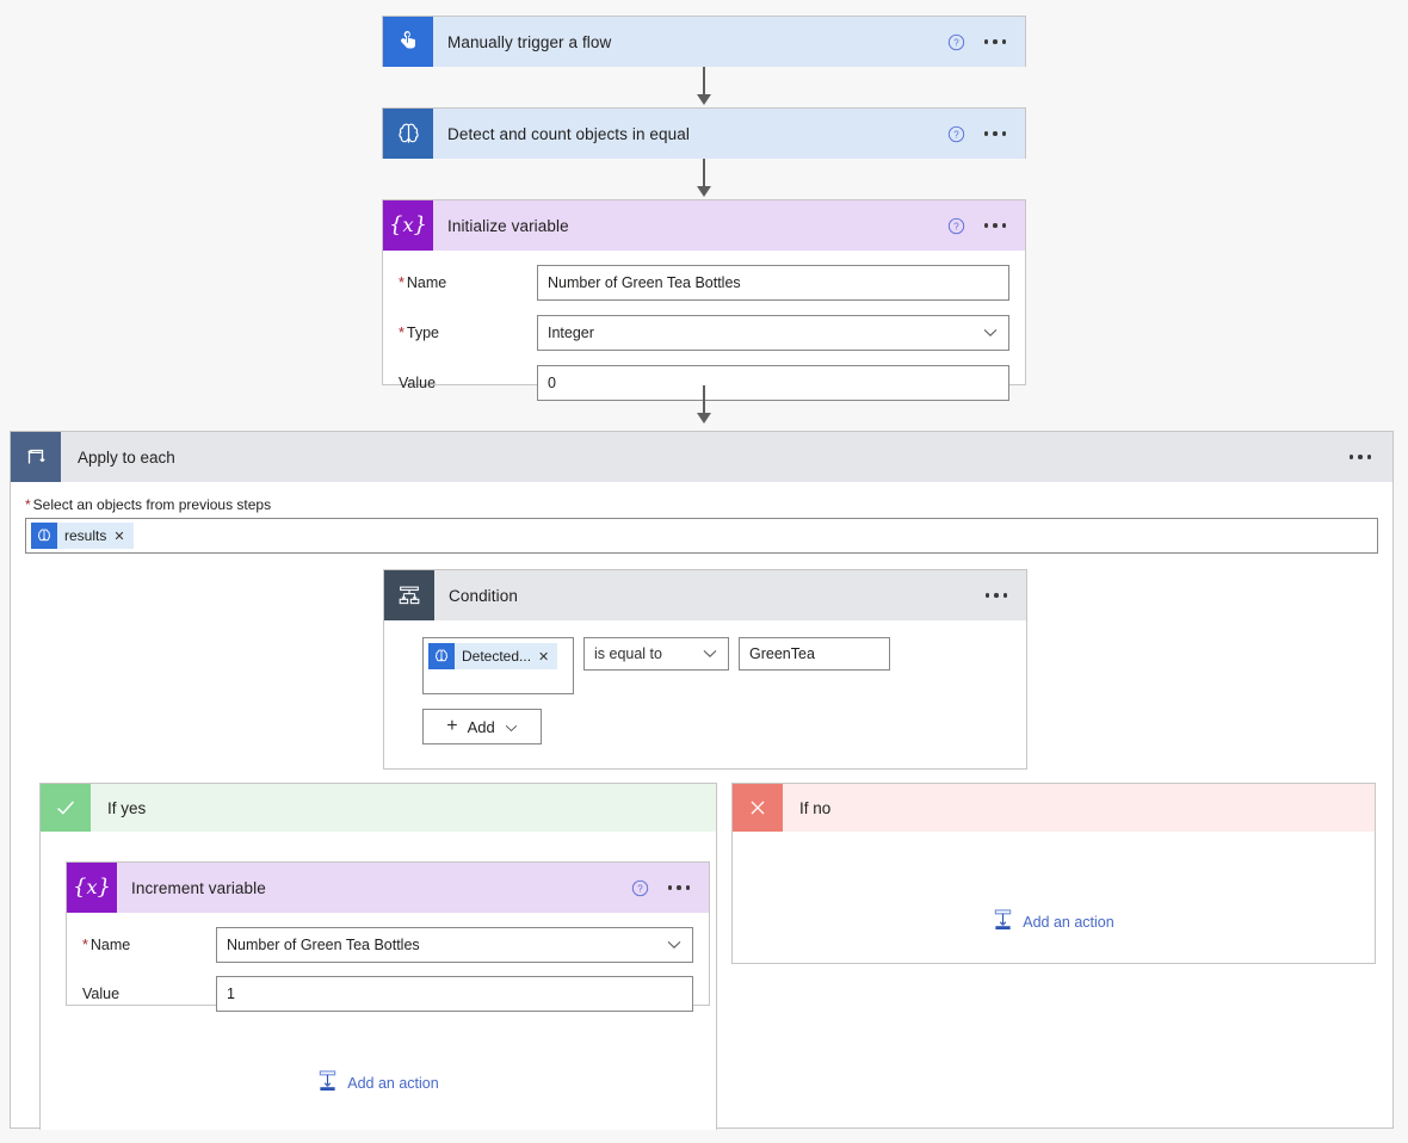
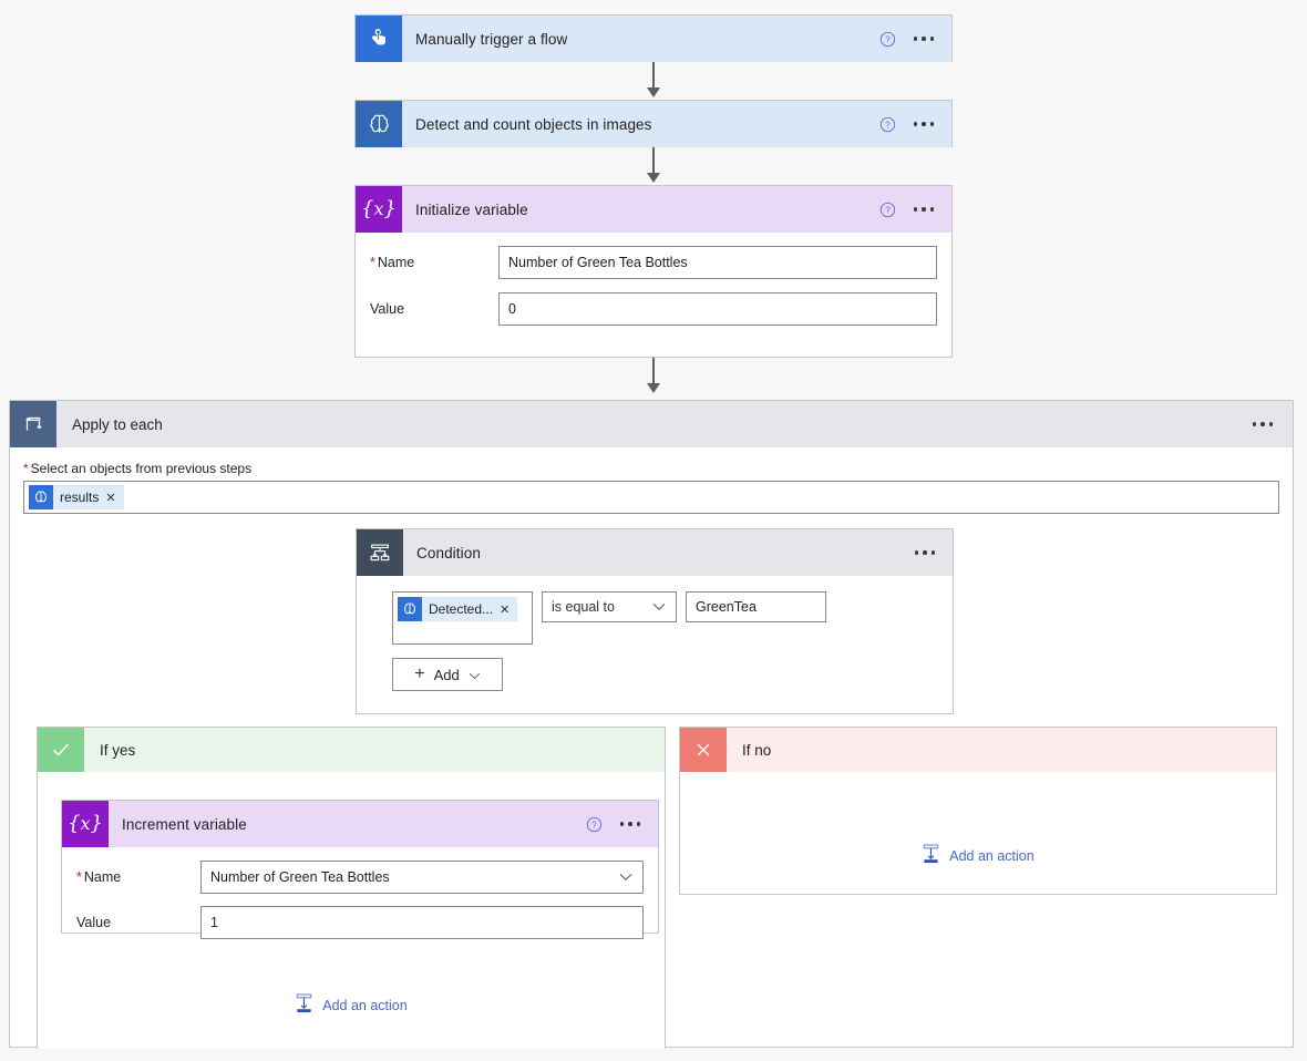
  Manually trigger a flow
  ?
- Detect and count objects in equal
+ Detect and count objects in images
  ?
  {x}
  Initialize variable
  ?
  * Name
  Number of Green Tea Bottles
- * Type
- Integer
  Value
  0
  Apply to each
  * Select an objects from previous steps
  results
  ✕
  Condition
  Detected...
  ✕
  is equal to
  GreenTea
  +
  Add
  If yes
  {x}
  Increment variable
  ?
  * Name
  Number of Green Tea Bottles
  Value
  1
  Add an action
  If no
  Add an action
